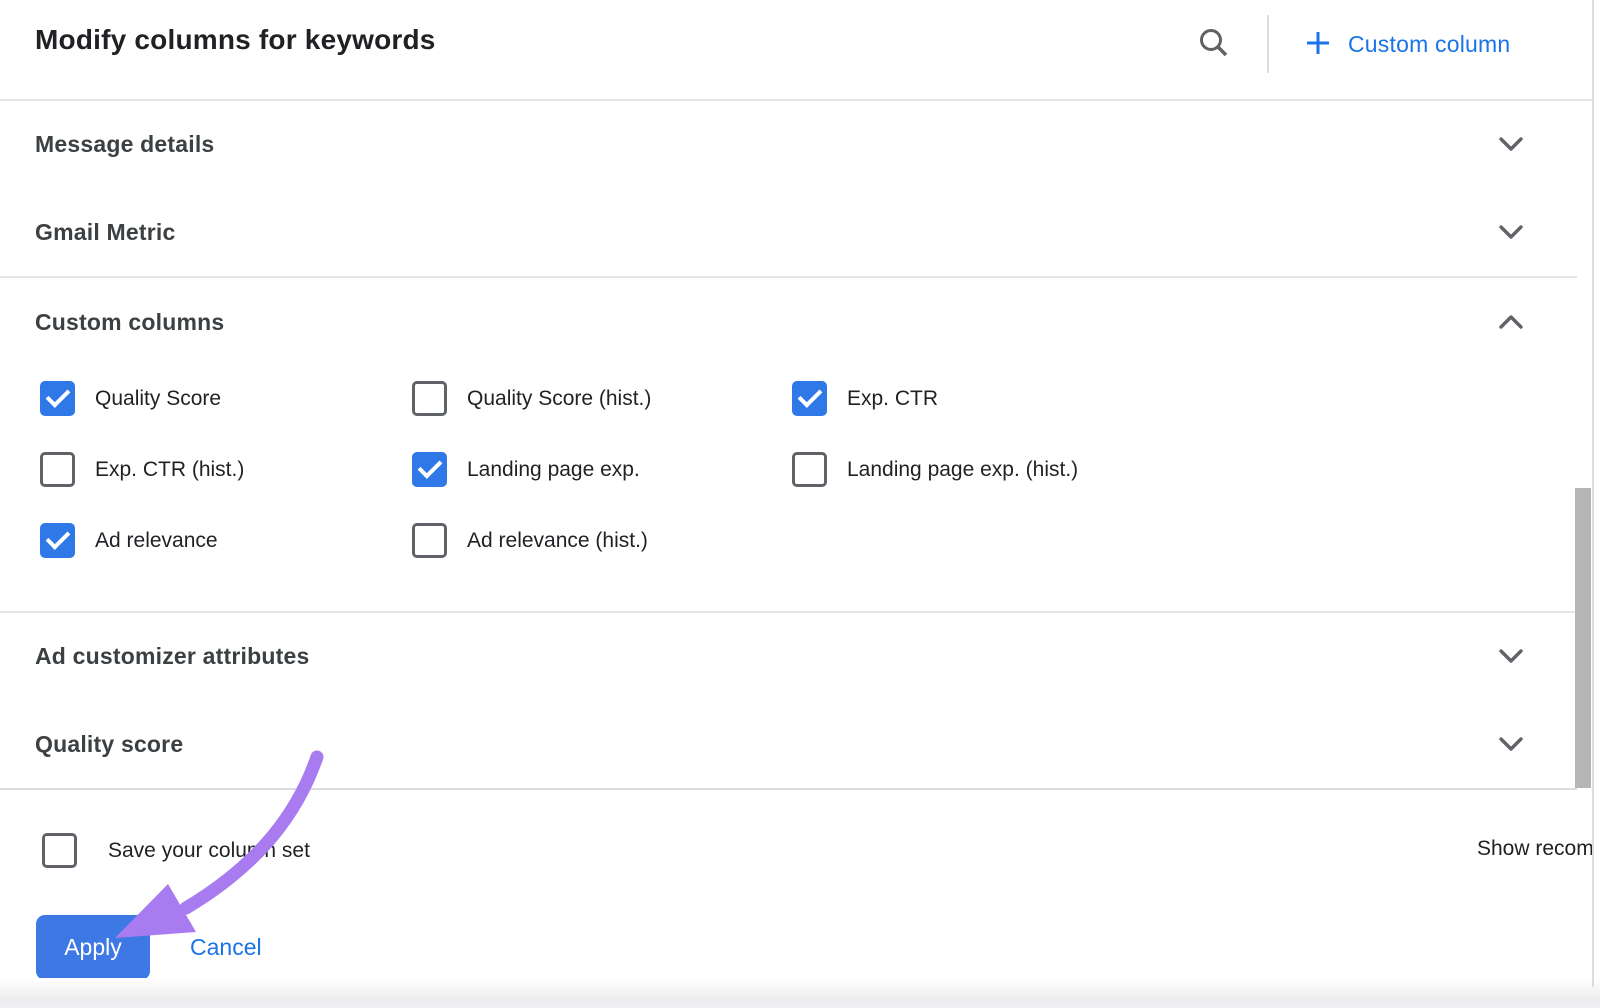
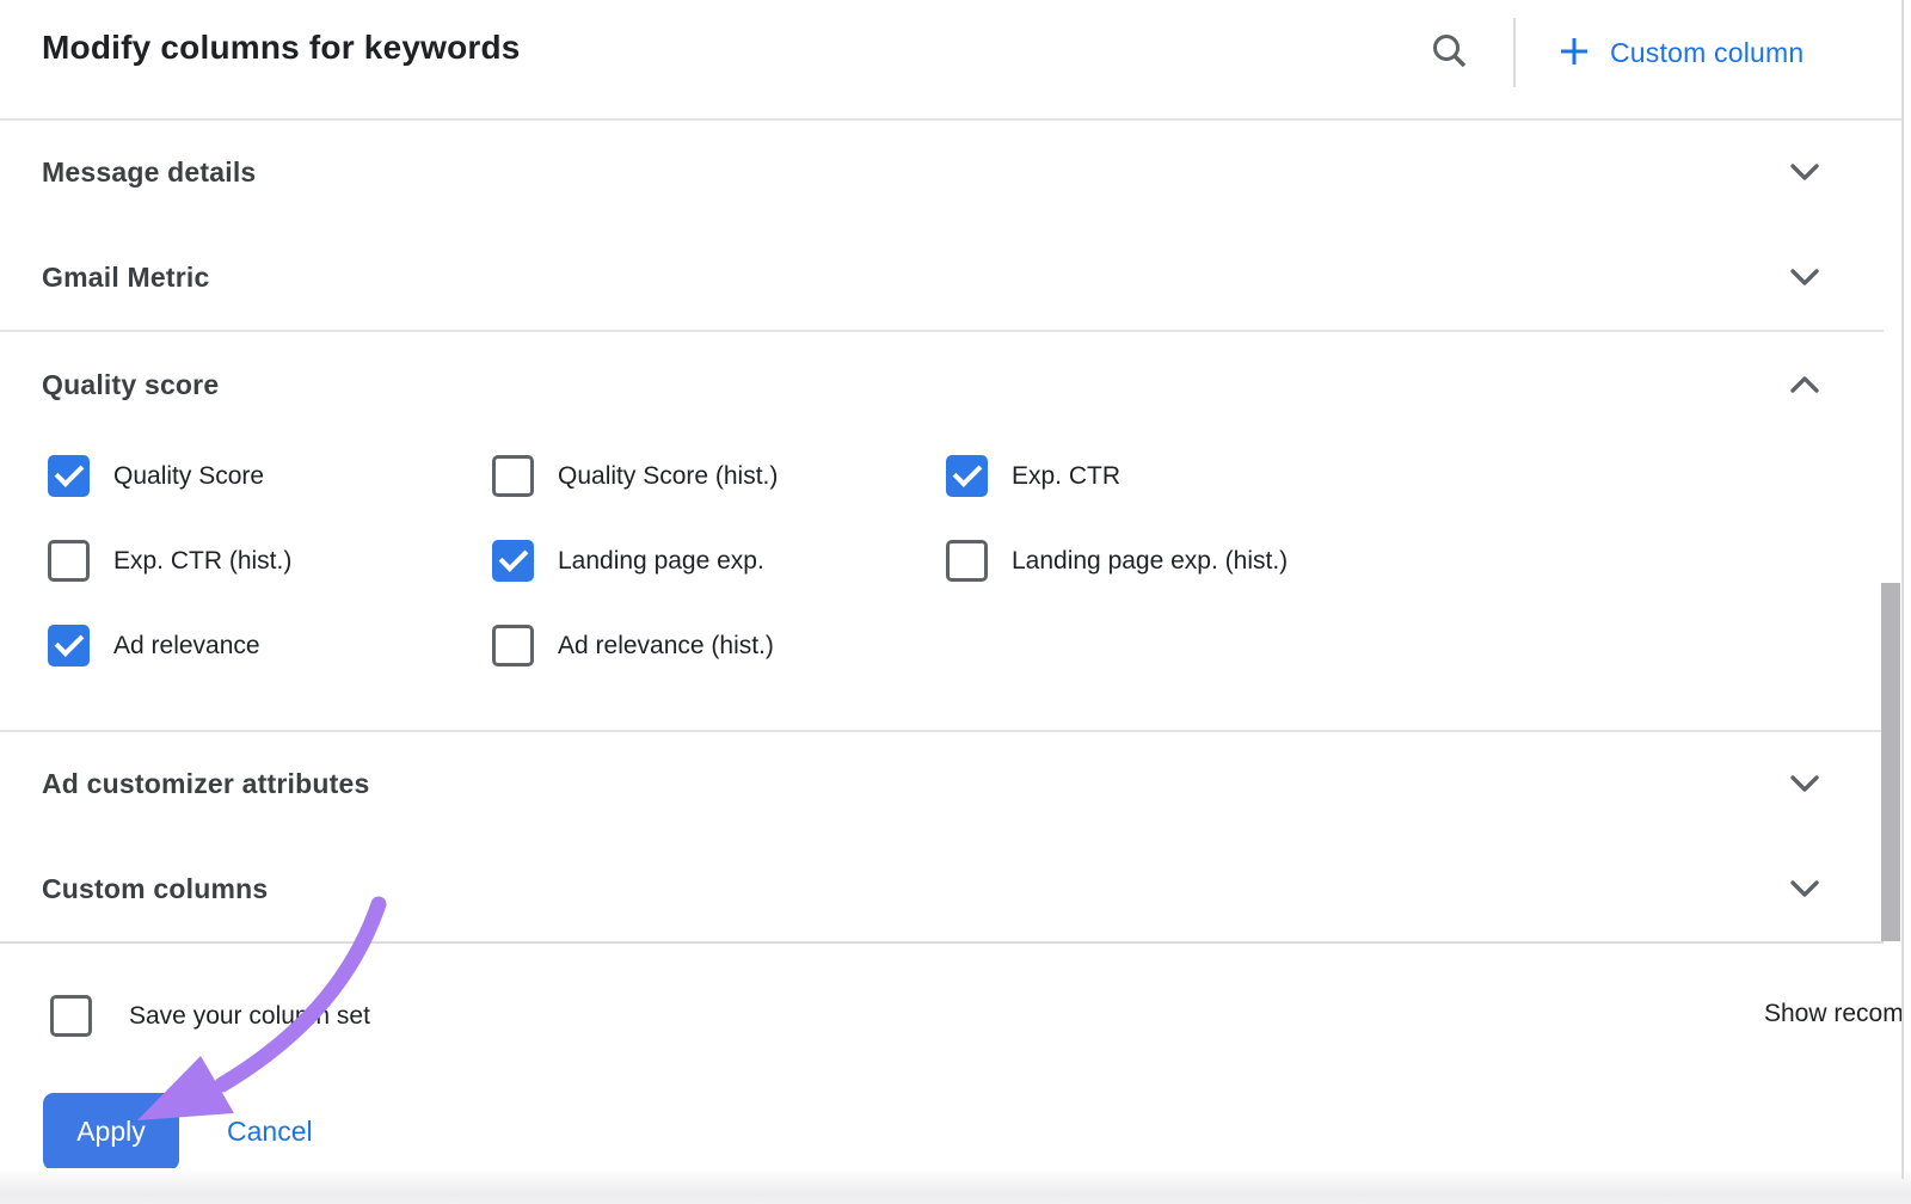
  Modify columns for keywords
  Custom column
  Message details
  Gmail Metric
- Custom columns
+ Quality score
  Quality Score
  Quality Score (hist.)
  Exp. CTR
  Exp. CTR (hist.)
  Landing page exp.
  Landing page exp. (hist.)
  Ad relevance
  Ad relevance (hist.)
  Ad customizer attributes
- Quality score
+ Custom columns
  Save your colun set
  Show recom
  Apply
  Cancel
